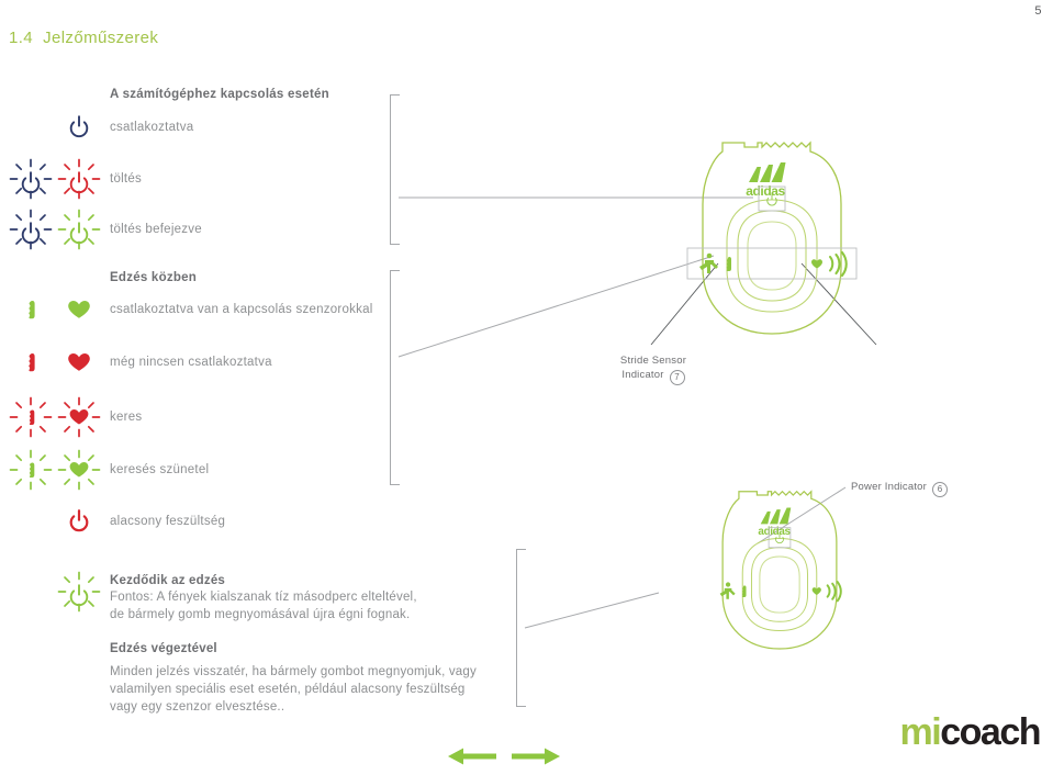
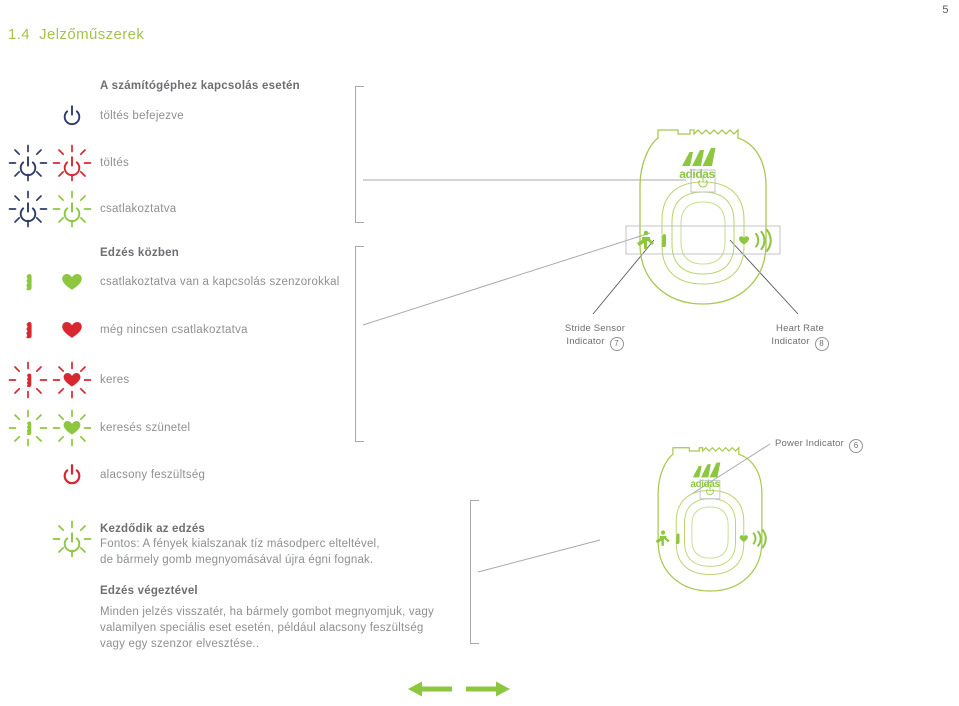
  5
  1.4 Jelzőműszerek
  A számítógéphez kapcsolás esetén
- csatlakoztatva
+ töltés befejezve
  töltés
- töltés befejezve
+ csatlakoztatva
  Edzés közben
  csatlakoztatva van a kapcsolás szenzorokkal
  még nincsen csatlakoztatva
  keres
  keresés szünetel
  alacsony feszültség
  Kezdődik az edzés
  Fontos: A fények kialszanak tíz másodperc elteltével,
  de bármely gomb megnyomásával újra égni fognak.
  Edzés végeztével
  Minden jelzés visszatér, ha bármely gombot megnyomjuk, vagy
  valamilyen speciális eset esetén, például alacsony feszültség
  vagy egy szenzor elvesztése..
  adidas
  adidas
  Stride Sensor
  Indicator 7
+ Heart Rate
+ Indicator 8
  Power Indicator 6
- micoach
